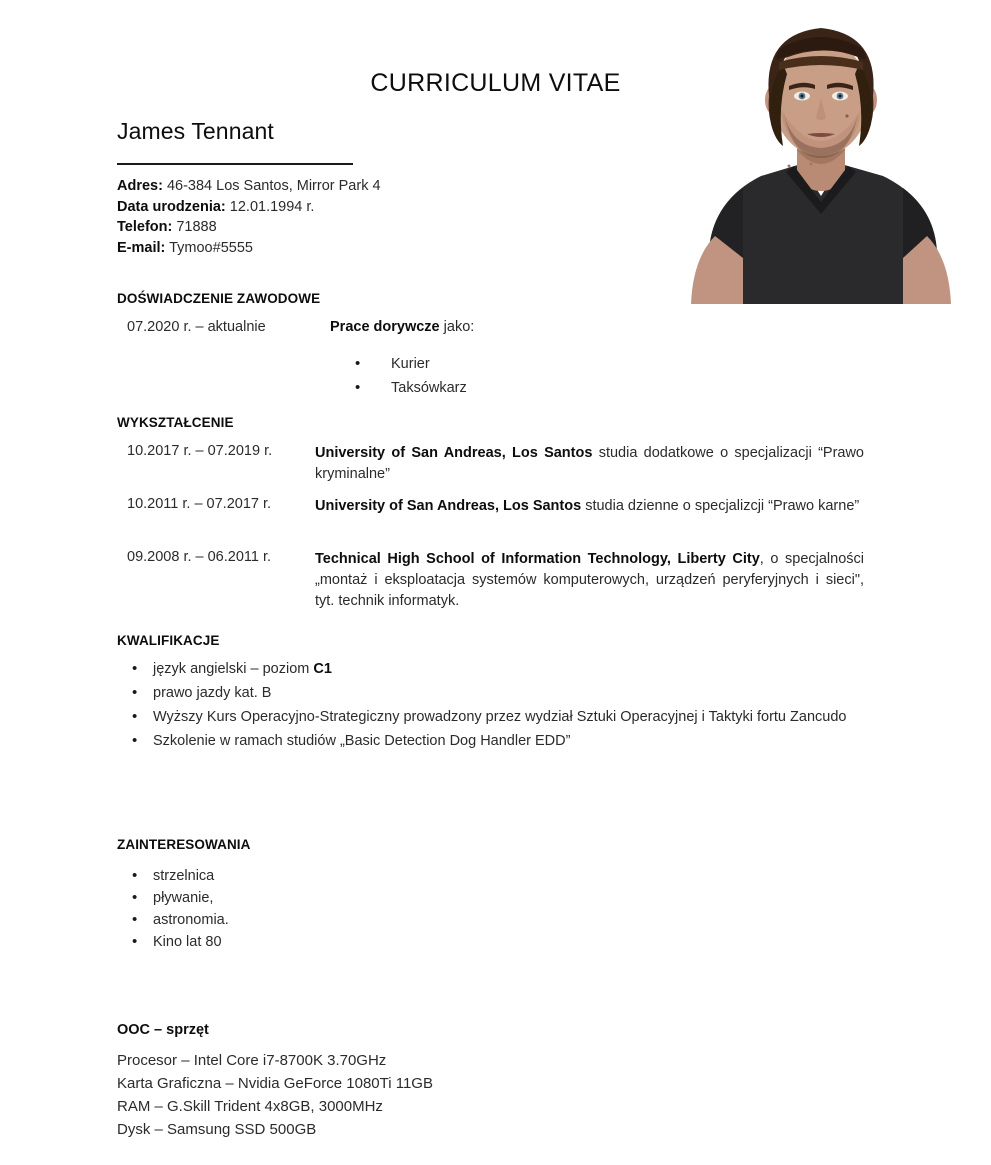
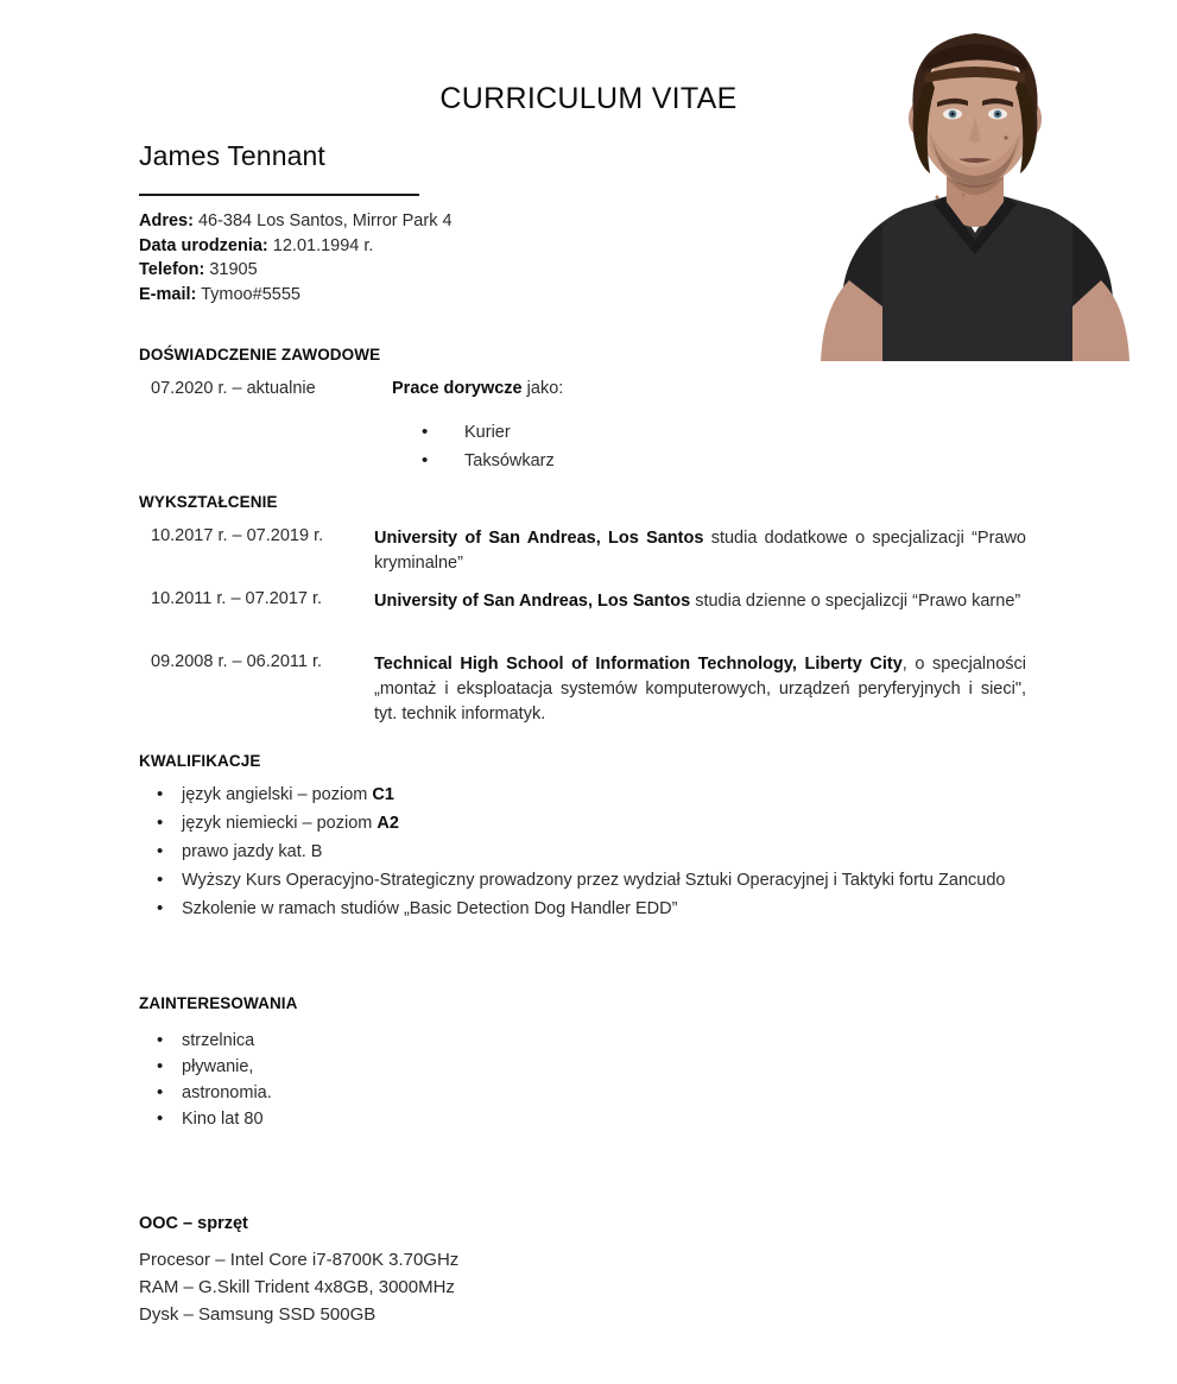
  CURRICULUM VITAE
  James Tennant
  Adres: 46-384 Los Santos, Mirror Park 4
  Data urodzenia: 12.01.1994 r.
- Telefon: 71888
+ Telefon: 31905
  E-mail: Tymoo#5555
  DOŚWIADCZENIE ZAWODOWE
  07.2020 r. – aktualnie
  Prace dorywcze jako:
  Kurier
  Taksówkarz
  WYKSZTAŁCENIE
  10.2017 r. – 07.2019 r.
  University of San Andreas, Los Santos studia dodatkowe o specjalizacji “Prawo kryminalne”
  10.2011 r. – 07.2017 r.
  University of San Andreas, Los Santos studia dzienne o specjalizcji “Prawo karne”
  09.2008 r. – 06.2011 r.
  Technical High School of Information Technology, Liberty City, o specjalności „montaż i eksploatacja systemów komputerowych, urządzeń peryferyjnych i sieci", tyt. technik informatyk.
  KWALIFIKACJE
  język angielski – poziom C1
+ język niemiecki – poziom A2
  prawo jazdy kat. B
  Wyższy Kurs Operacyjno-Strategiczny prowadzony przez wydział Sztuki Operacyjnej i Taktyki fortu Zancudo
  Szkolenie w ramach studiów „Basic Detection Dog Handler EDD”
  ZAINTERESOWANIA
  strzelnica
  pływanie,
  astronomia.
  Kino lat 80
  OOC – sprzęt
  Procesor – Intel Core i7-8700K 3.70GHz
- Karta Graficzna – Nvidia GeForce 1080Ti 11GB
  RAM – G.Skill Trident 4x8GB, 3000MHz
  Dysk – Samsung SSD 500GB
